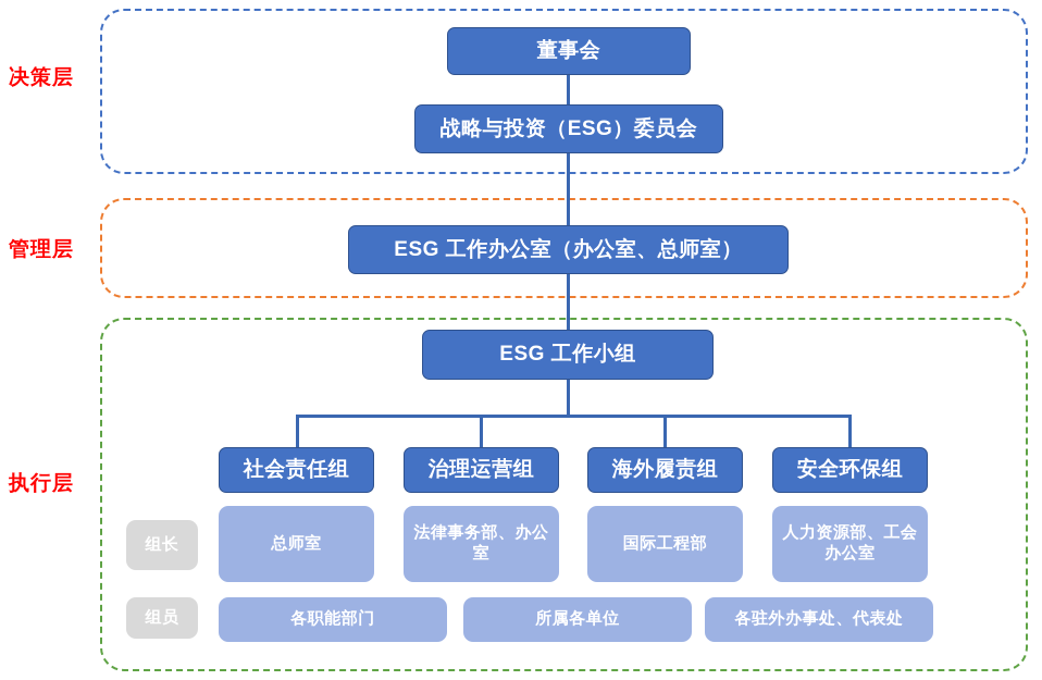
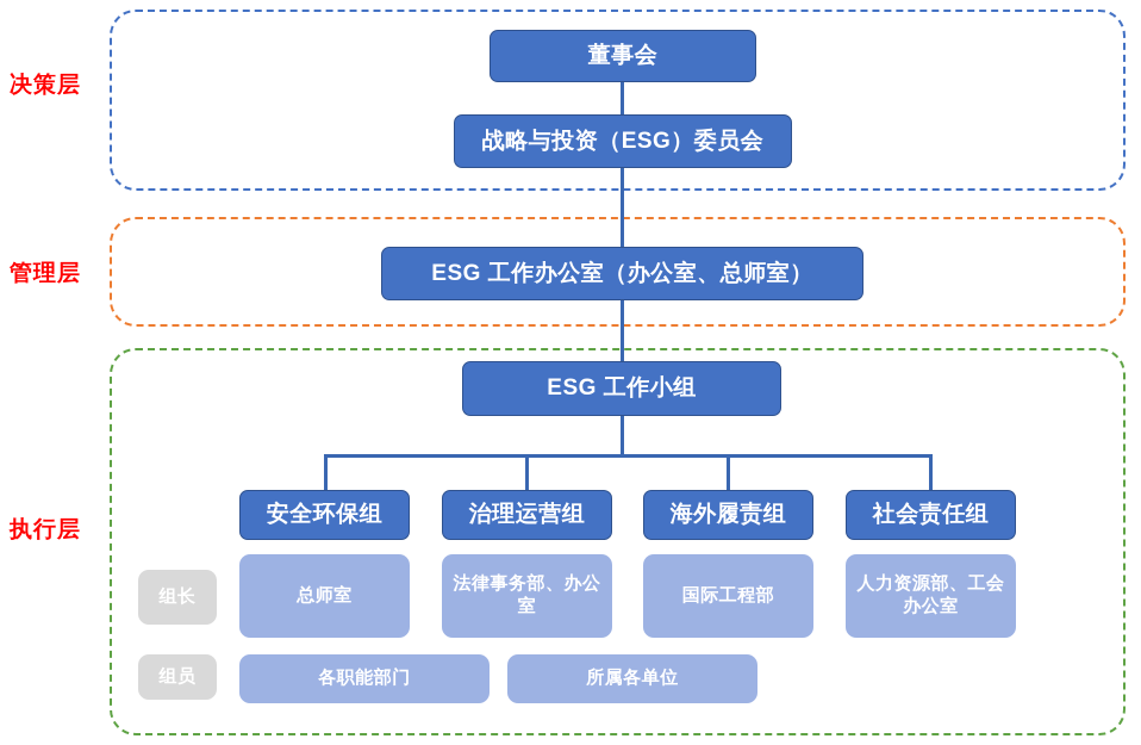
  决策层
  管理层
  执行层
  董事会
  战略与投资（ESG）委员会
  ESG 工作办公室（办公室、总师室）
  ESG 工作小组
  组长
  组员
- 社会责任组
+ 安全环保组
  治理运营组
  海外履责组
- 安全环保组
+ 社会责任组
  总师室
  法律事务部、办公室
  国际工程部
  人力资源部、工会办公室
  各职能部门
  所属各单位
- 各驻外办事处、代表处
